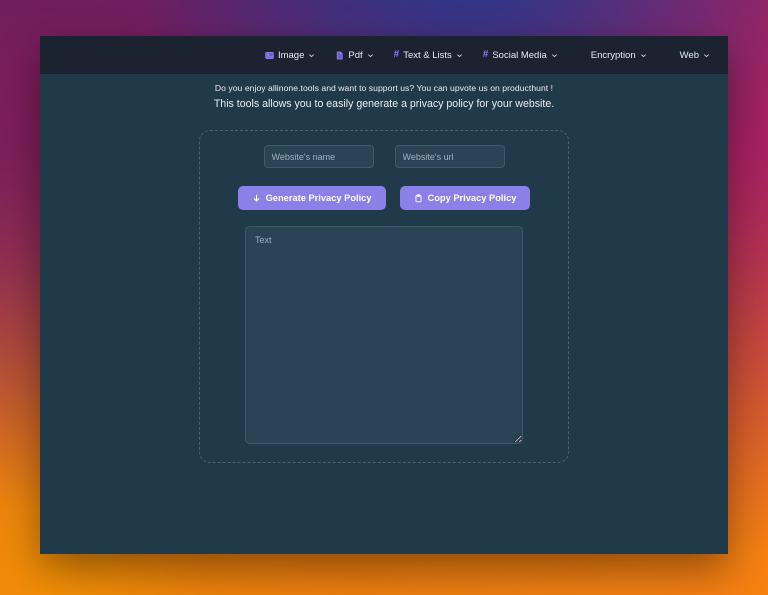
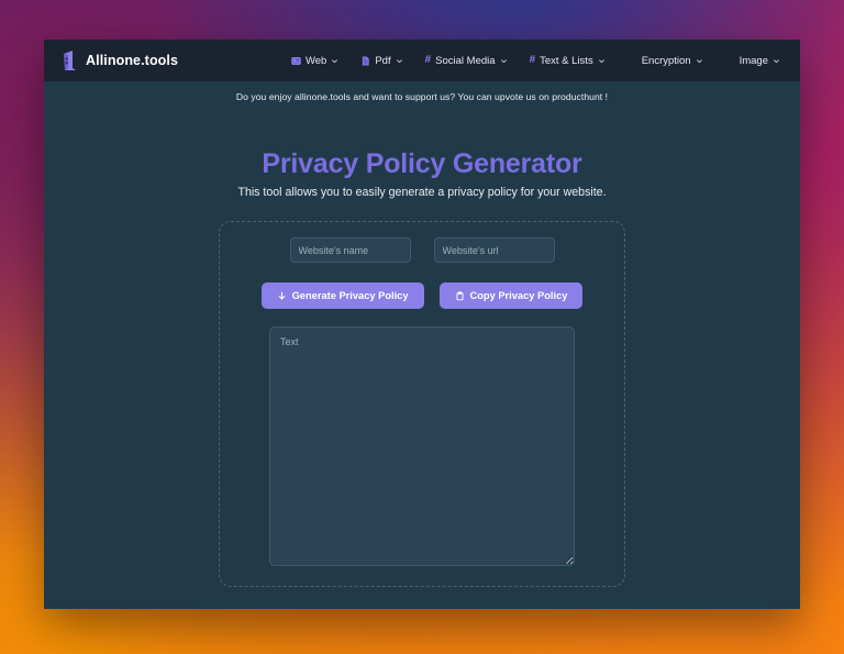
+ Allinone.tools
- Image
+ Web
  Pdf
  #
- Text & Lists
+ Social Media
  #
- Social Media
+ Text & Lists
  Encryption
- Web
+ Image
  Do you enjoy allinone.tools and want to support us? You can upvote us on producthunt !
+ Privacy Policy Generator
- This tools allows you to easily generate a privacy policy for your website.
+ This tool allows you to easily generate a privacy policy for your website.
  Website's name
  Website's url
  Generate Privacy Policy
  Copy Privacy Policy
  Text
